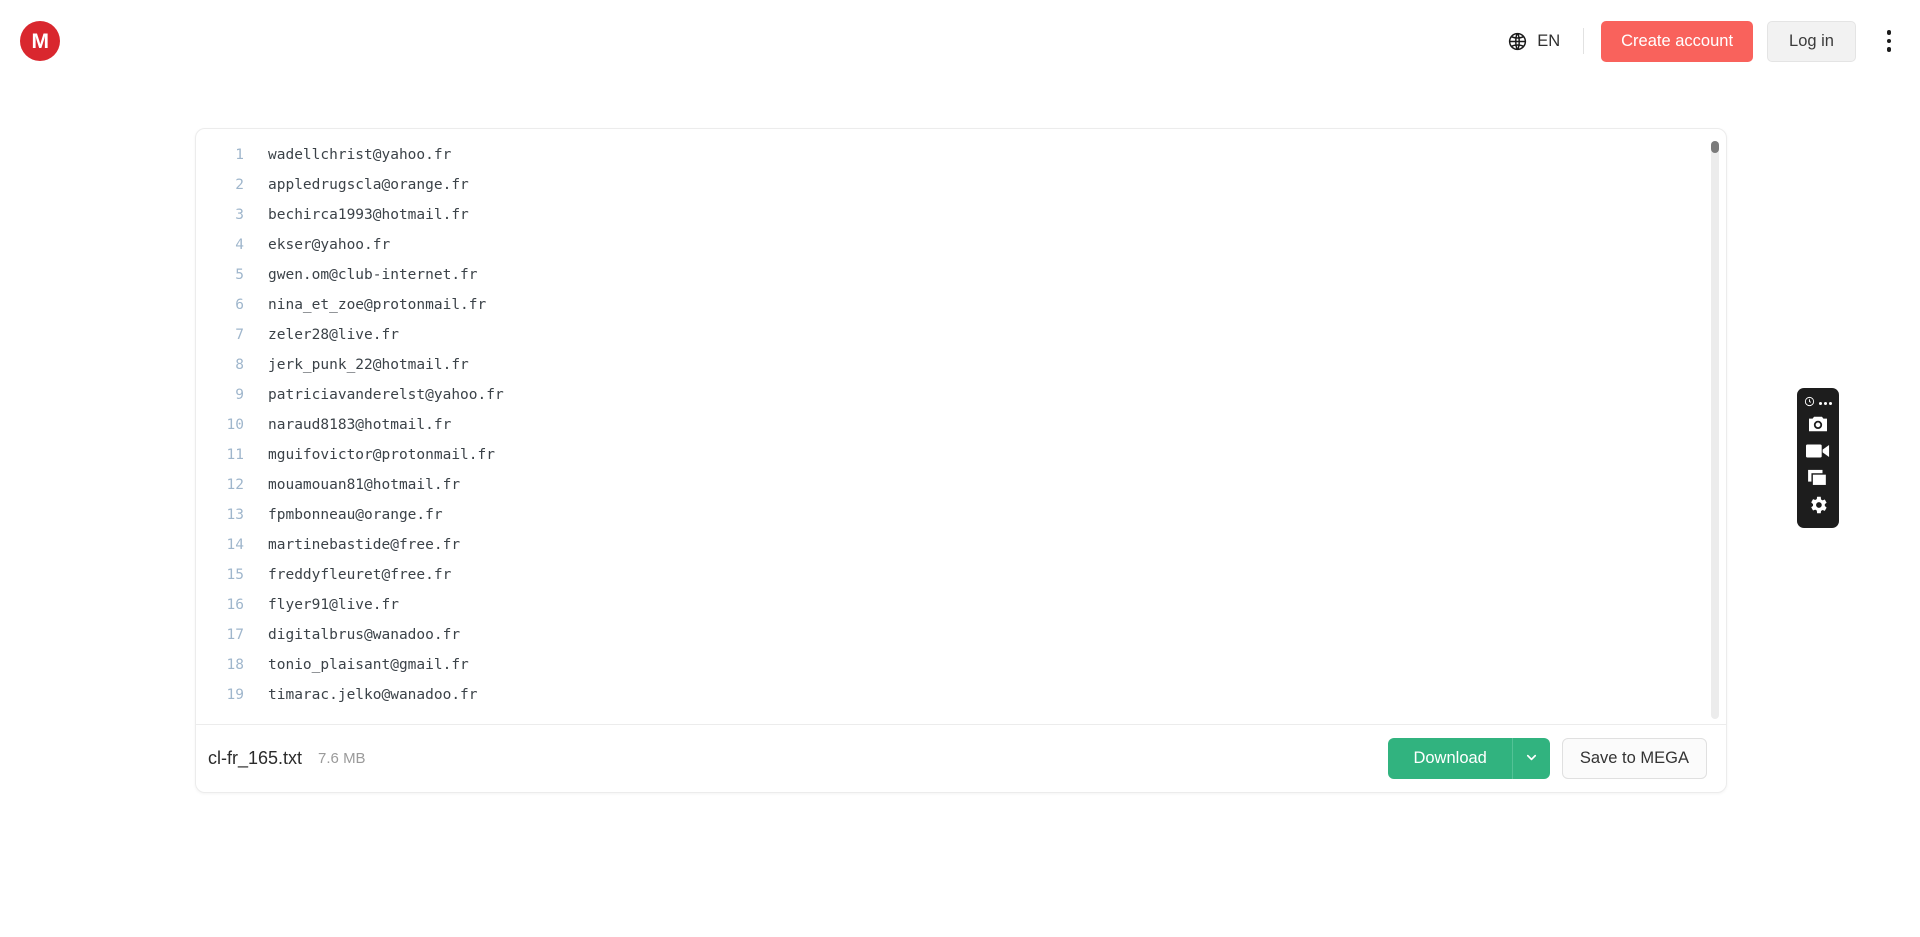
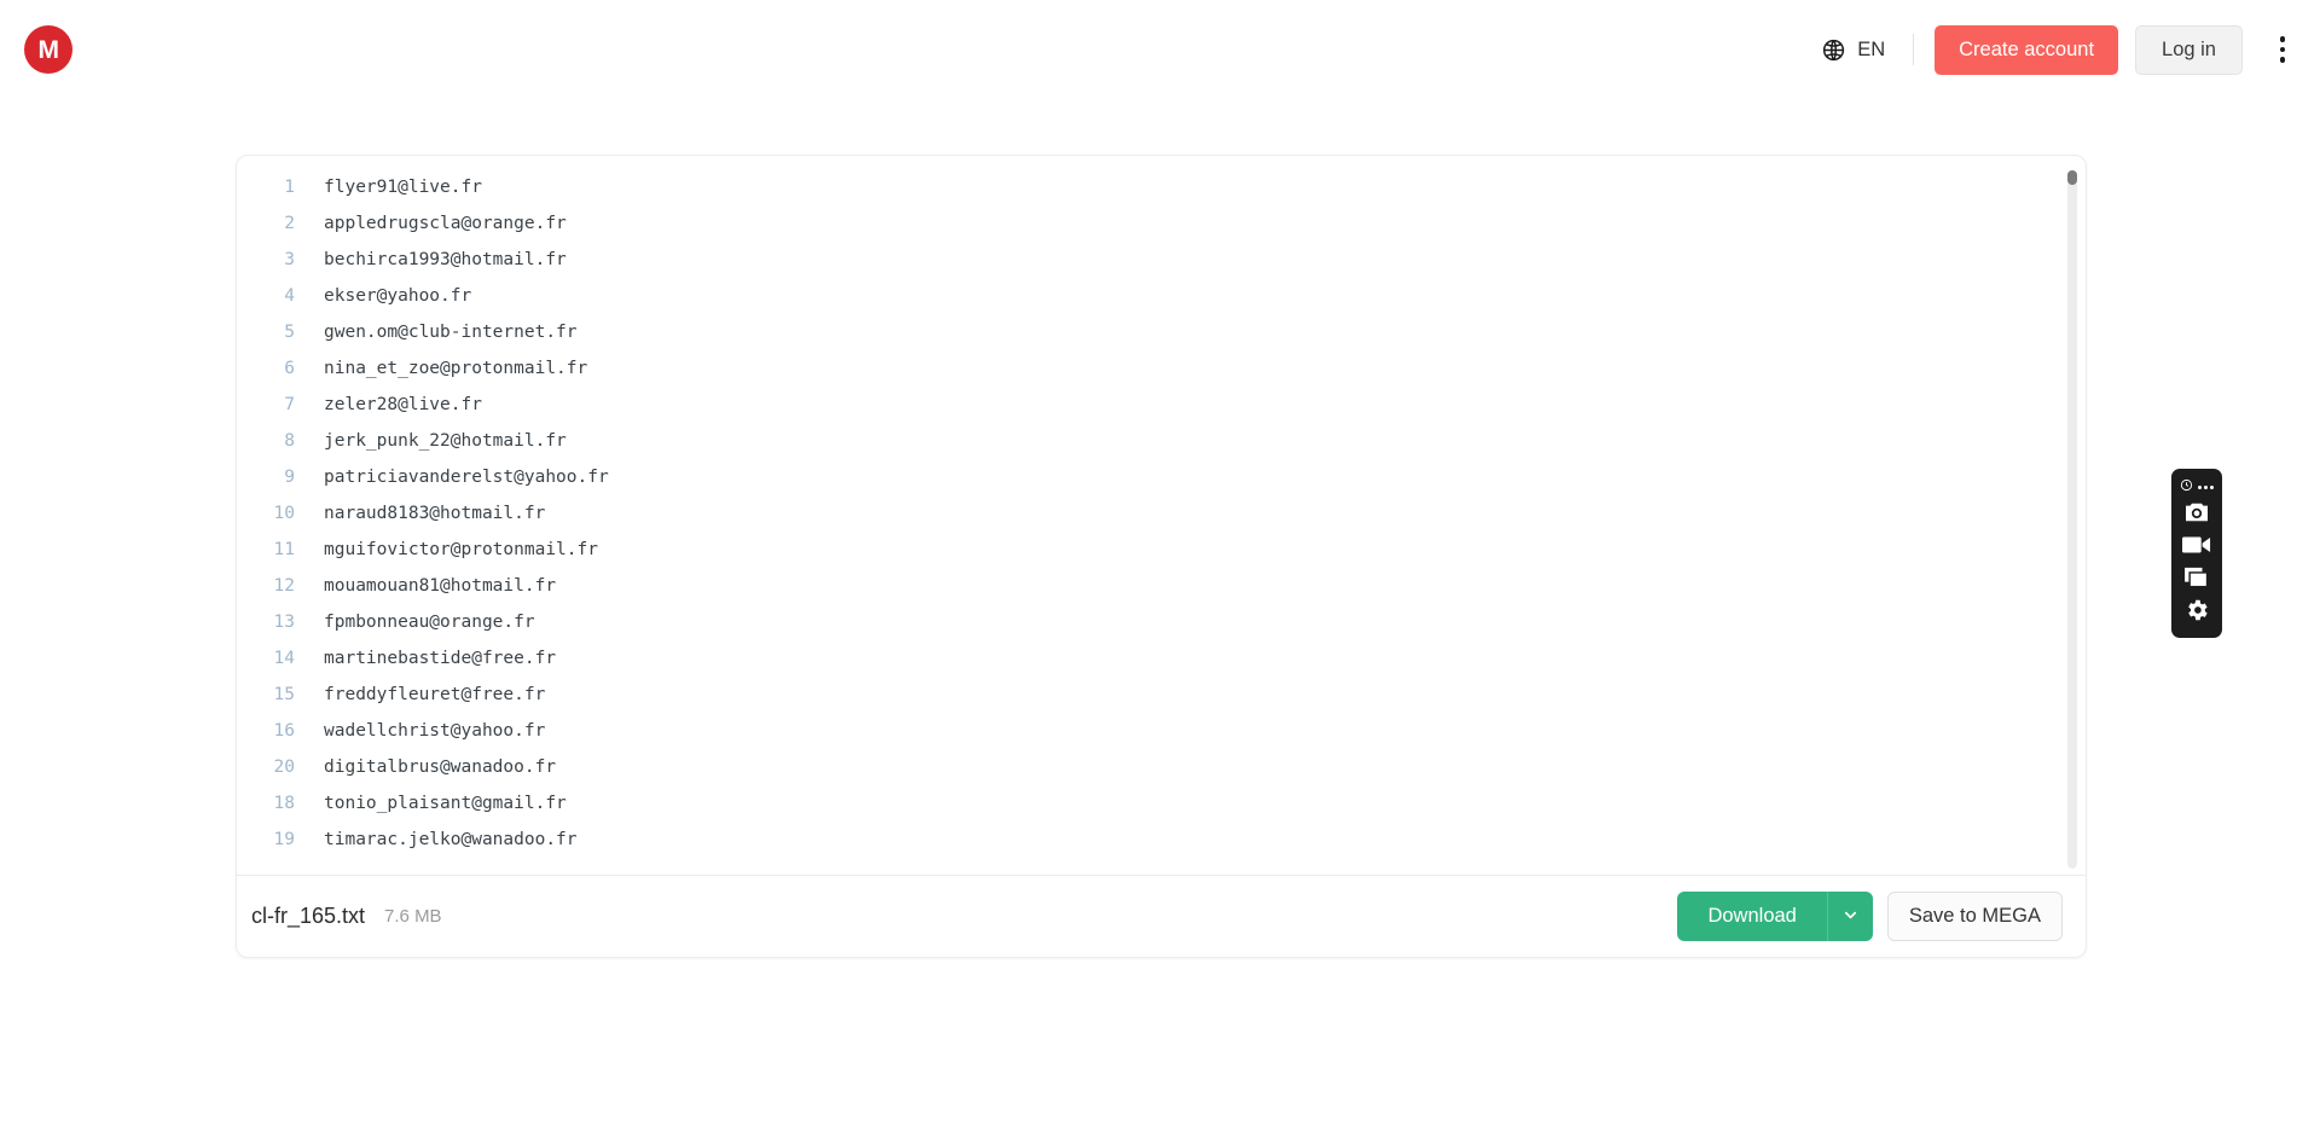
  M
  EN
  Create account
  Log in
  1
- wadellchrist@yahoo.fr
+ flyer91@live.fr
  2
  appledrugscla@orange.fr
  3
  bechirca1993@hotmail.fr
  4
  ekser@yahoo.fr
  5
  gwen.om@club-internet.fr
  6
  nina_et_zoe@protonmail.fr
  7
  zeler28@live.fr
  8
  jerk_punk_22@hotmail.fr
  9
  patriciavanderelst@yahoo.fr
  10
  naraud8183@hotmail.fr
  11
  mguifovictor@protonmail.fr
  12
  mouamouan81@hotmail.fr
  13
  fpmbonneau@orange.fr
  14
  martinebastide@free.fr
  15
  freddyfleuret@free.fr
  16
- flyer91@live.fr
+ wadellchrist@yahoo.fr
- 17
+ 20
  digitalbrus@wanadoo.fr
  18
  tonio_plaisant@gmail.fr
  19
  timarac.jelko@wanadoo.fr
  cl-fr_165.txt
  7.6 MB
  Download
  Save to MEGA
